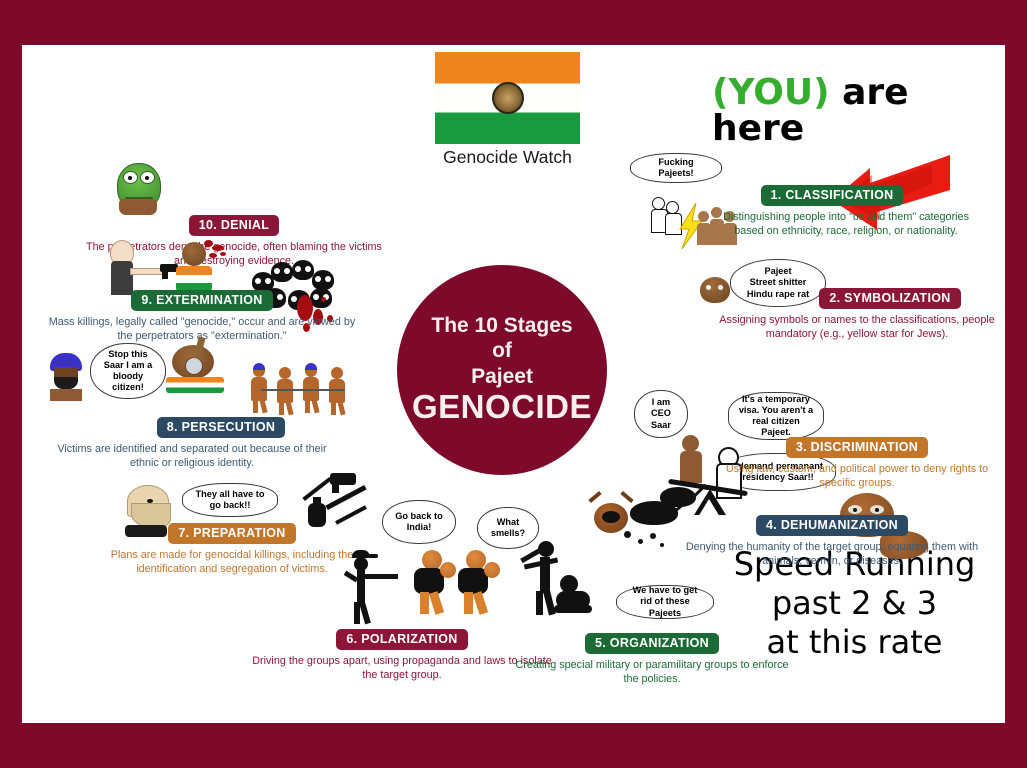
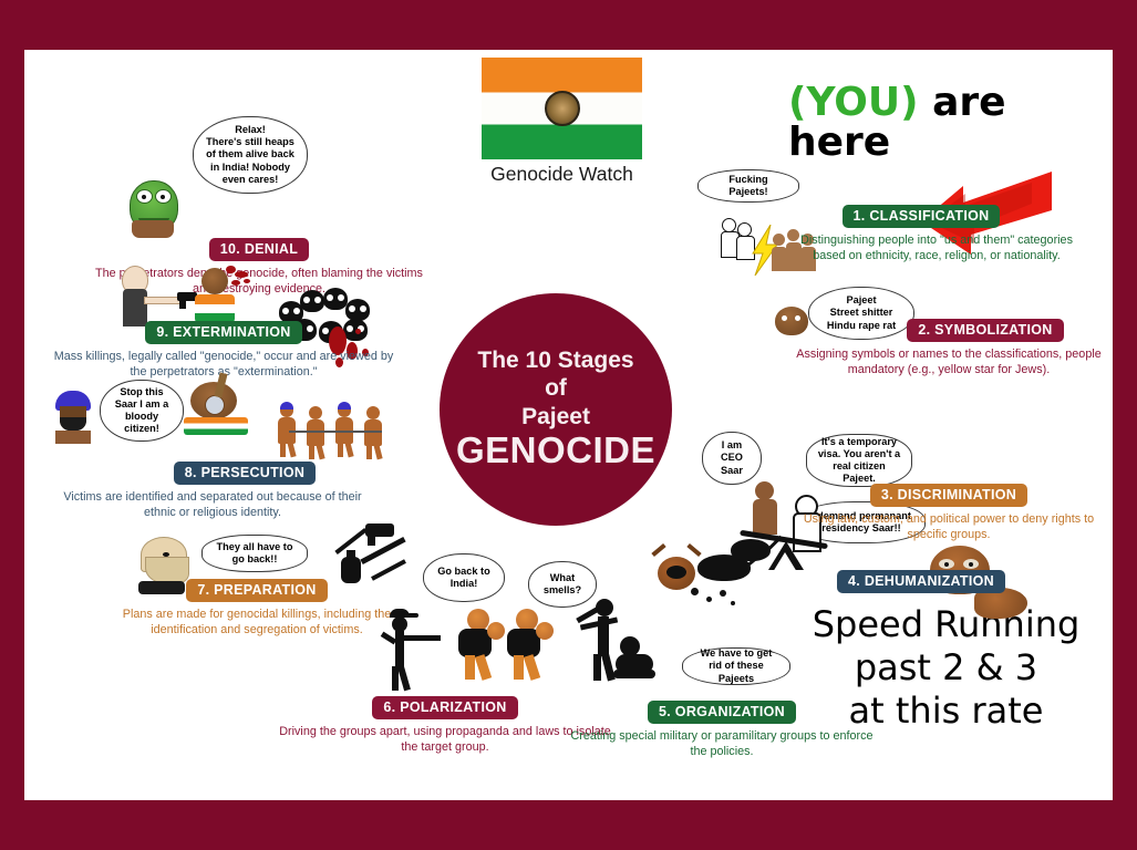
  Genocide Watch
  The 10 Stages
  of
  Pajeet
  GENOCIDE
  (YOU) are here
  Speed Running
  past 2 & 3
  at this rate
+ Relax!
+ There's still heaps
+ of them alive back
+ in India! Nobody
+ even cares!
  10. DENIAL
  Thetrators deenocide, often blaming the victims anestroying evidene.
  9. EXTERMINATION
  Mass killings, legally called "genocide," occur and are viewed by the perpetratorss "extermination."
  Stop this Saar I am a bloody citizen!
  8. PERSECUTION
  Victims are identified and separated out because of their ethnic or religious identity.
  They all have to go back!!
  7. PREPARATION
  Plans are made for genocidal killings, including the identification and segregation of victims.
  Go back to India!
  6. POLARIZATION
  Driving the groups apart, using propaganda and laws to isolate the target group.
  What smells?
  We have to get rid of these Pajeets
  5. ORGANIZATION
  Creating special military or paramilitary groups to enforce the policies.
  emand permanant residency Saar!!
  4. DEHUMANIZATION
- Denying the humanity of the target group, equating them with animals, vermin, or diseases.
  I am CEO Saar
  It's a temporary visa. You aren't a real citizen Pajeet.
  3. DISCRIMINATION
  Using law, custom, and political power to deny rights to specific groups.
  Pajeet
  Street shitter
  Hindu rape rat
  2. SYMBOLIZATION
  Assigning symbols or names to the classifications, people mandatory (e.g., yellow star for Jews).
  Fucking Pajeets!
  1. CLASSIFICATION
  Distinguishing people into "us and them" categories based on ethnicity, race, religion, or nationality.
